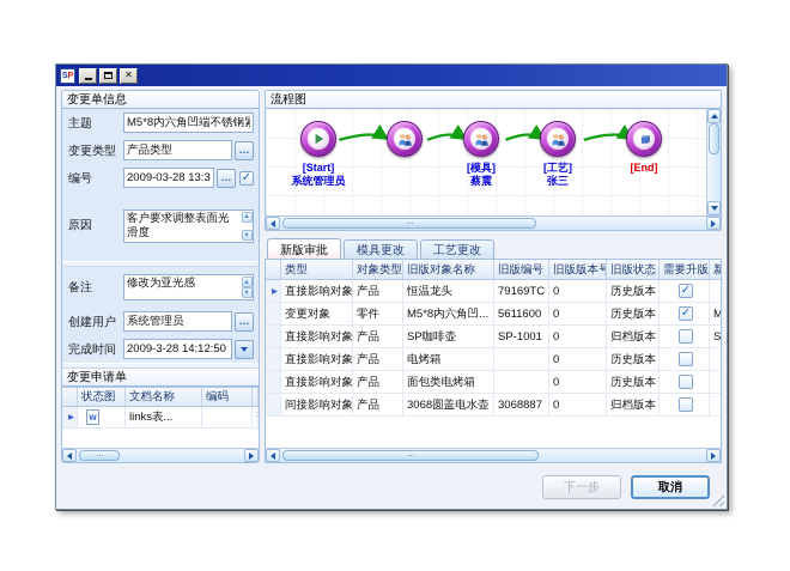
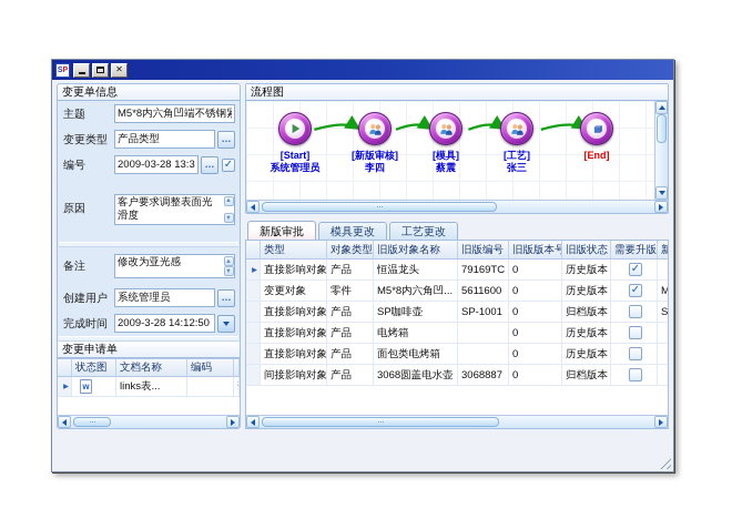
  ✕
  变更单信息
  主题
  M5*8内六角凹端不锈钢紧
  变更类型
  产品类型
  …
  编号
  2009-03-28 13:3
  …
  原因
  客户要求调整表面光滑度
  备注
  修改为亚光感
  创建用户
  系统管理员
  …
  完成时间
  2009-3-28 14:12:50
  变更申请单
  状态图
  文档名称
  编码
  ▸
  links表...
  流程图
  [Start]
  系统管理员
+ [新版审核]
+ 李四
  [模具]
  蔡震
  [工艺]
  张三
  [End]
  新版审批
  模具更改
  工艺更改
  类型
  对象类型
  旧版对象名称
  旧版编号
  旧版版本号
  旧版状态
  需要升版
  ▸
  直接影响对象
  产品
  恒温龙头
  79169TC
  0
  历史版本
  变更对象
  零件
  M5*8内六角凹...
  5611600
  0
  历史版本
  直接影响对象
  产品
  SP咖啡壶
  SP-1001
  0
  归档版本
  直接影响对象
  产品
  电烤箱
  0
  历史版本
  直接影响对象
  产品
  面包类电烤箱
  0
  历史版本
  间接影响对象
  产品
  3068圆盖电水壶
  3068887
  0
  归档版本
- 下一步
- 取消
